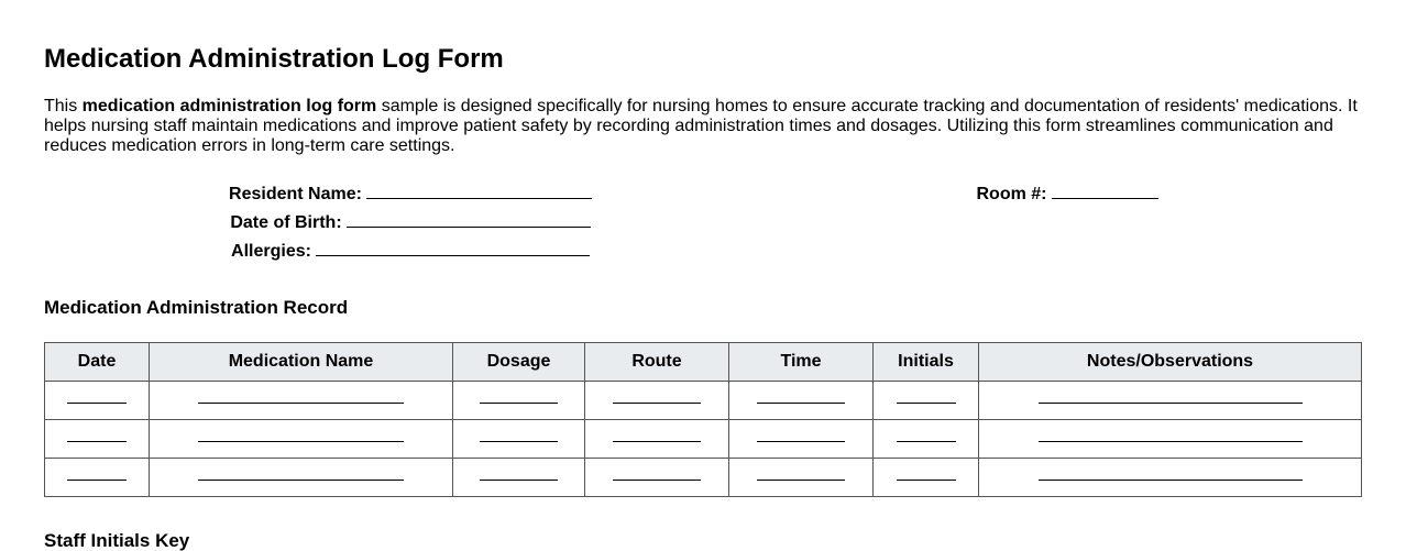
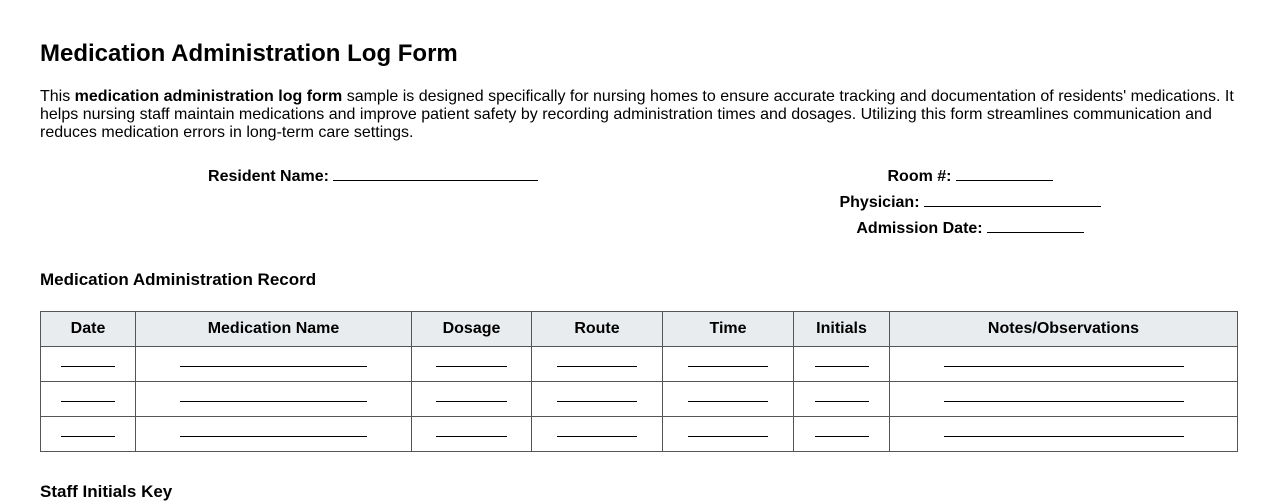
  Medication Administration Log Form
  This medication administration log form sample is designed specifically for nursing homes to ensure accurate tracking and documentation of residents' medications. It helps nursing staff maintain medications and improve patient safety by recording administration times and dosages. Utilizing this form streamlines communication and reduces medication errors in long-term care settings.
  Resident Name:
- Date of Birth:
- Allergies:
  Room #:
+ Physician:
+ Admission Date:
  Medication Administration Record
  Date	Medication Name	Dosage	Route	Time	Initials	Notes/Observations
  Staff Initials Key
